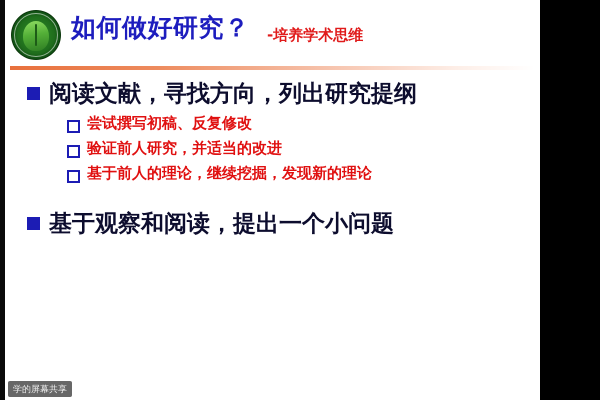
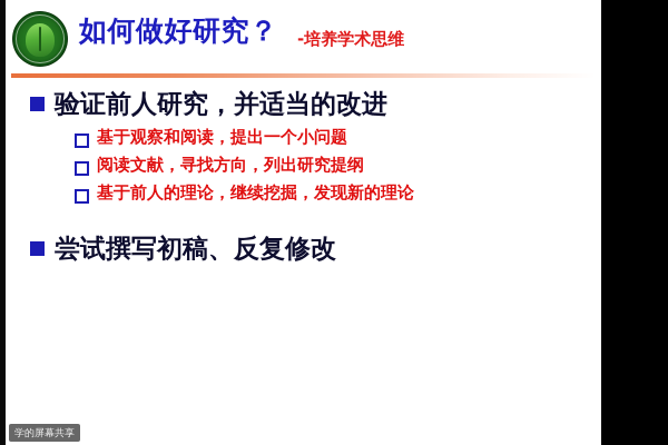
  如何做好研究？
  -培养学术思维
- 阅读文献，寻找方向，列出研究提纲
+ 验证前人研究，并适当的改进
- 尝试撰写初稿、反复修改
+ 基于观察和阅读，提出一个小问题
- 验证前人研究，并适当的改进
+ 阅读文献，寻找方向，列出研究提纲
  基于前人的理论，继续挖掘，发现新的理论
- 基于观察和阅读，提出一个小问题
+ 尝试撰写初稿、反复修改
  学的屏幕共享
